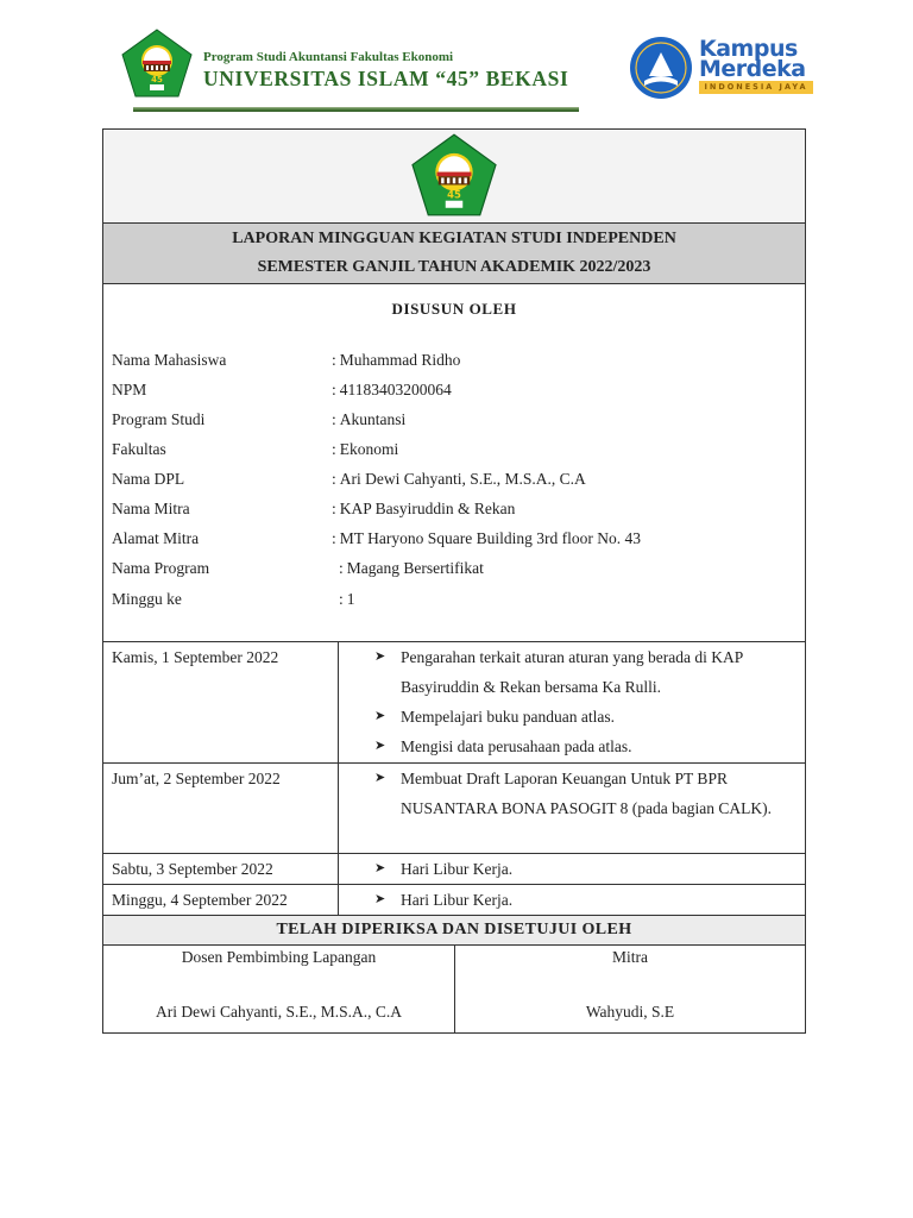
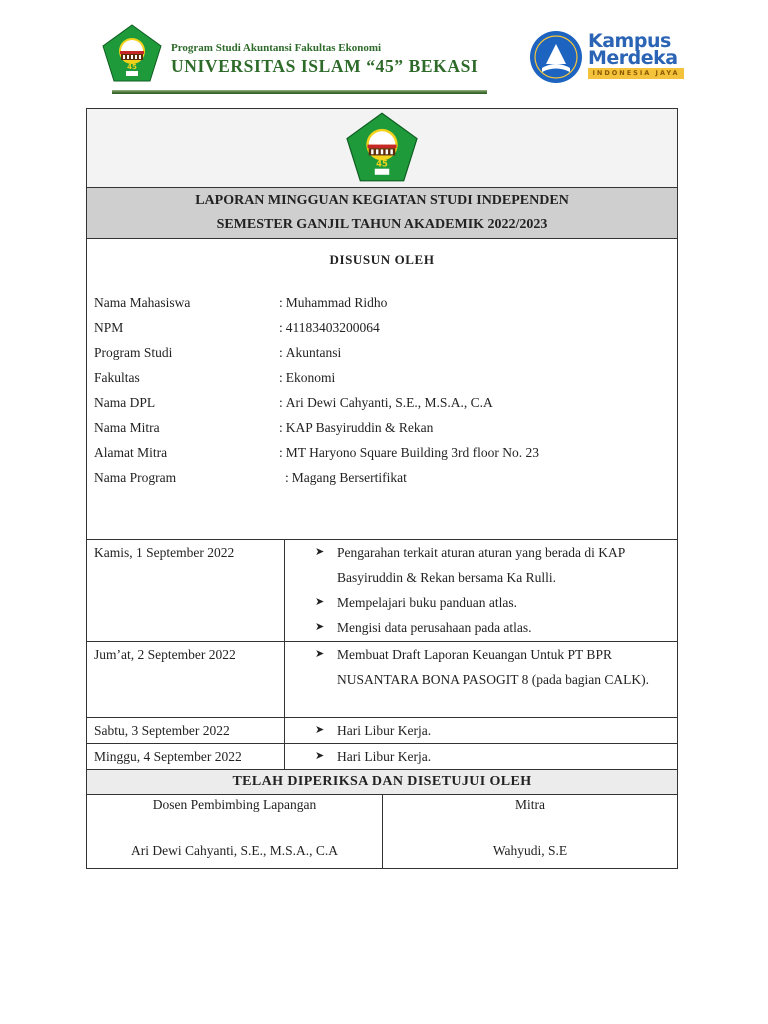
  45
  Program Studi Akuntansi Fakultas Ekonomi
  UNIVERSITAS ISLAM “45” BEKASI
  Kampus
  Merdeka
  INDONESIA JAYA
  45
  LAPORAN MINGGUAN KEGIATAN STUDI INDEPENDEN
  SEMESTER GANJIL TAHUN AKADEMIK 2022/2023
  DISUSUN OLEH
  Nama Mahasiswa : Muhammad Ridho
  NPM : 41183403200064
  Program Studi : Akuntansi
  Fakultas : Ekonomi
  Nama DPL : Ari Dewi Cahyanti, S.E., M.S.A., C.A
  Nama Mitra : KAP Basyiruddin & Rekan
- Alamat Mitra : MT Haryono Square Building 3rd floor No. 43
+ Alamat Mitra : MT Haryono Square Building 3rd floor No. 23
  Nama Program : Magang Bersertifikat
- Minggu ke : 1
  Kamis, 1 September 2022
  ➤
  Pengarahan terkait aturan aturan yang berada di KAP Basyiruddin & Rekan bersama Ka Rulli.
  ➤
  Mempelajari buku panduan atlas.
  ➤
  Mengisi data perusahaan pada atlas.
  Jum’at, 2 September 2022
  ➤
  Membuat Draft Laporan Keuangan Untuk PT BPR NUSANTARA BONA PASOGIT 8 (pada bagian CALK).
  Sabtu, 3 September 2022
  ➤
  Hari Libur Kerja.
  Minggu, 4 September 2022
  ➤
  Hari Libur Kerja.
  TELAH DIPERIKSA DAN DISETUJUI OLEH
  Dosen Pembimbing Lapangan
  Ari Dewi Cahyanti, S.E., M.S.A., C.A
  Mitra
  Wahyudi, S.E
